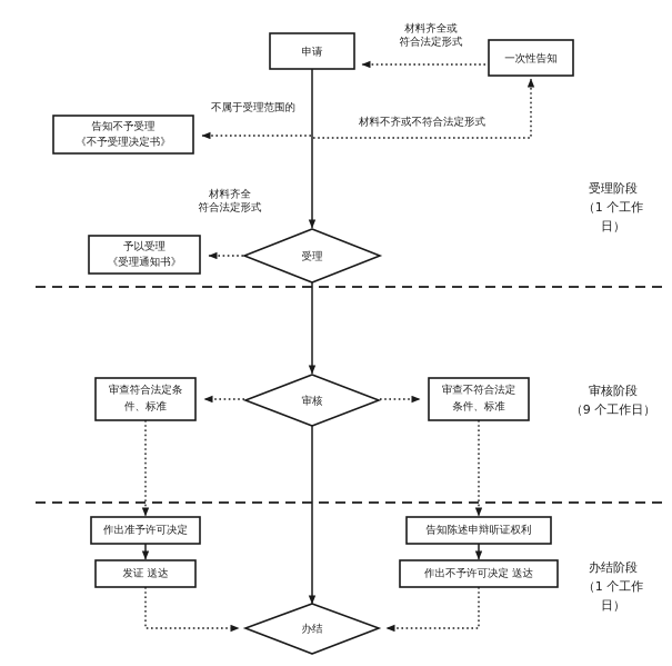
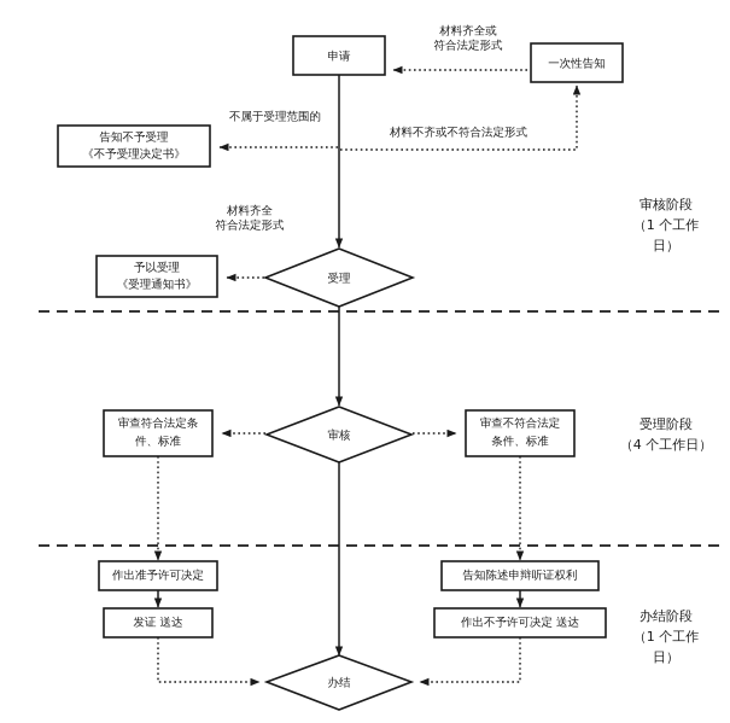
  申请
  一次性告知
  材料齐全或
  符合法定形式
  告知不予受理
  《不予受理决定书》
  不属于受理范围的
  材料不齐或不符合法定形式
  受理
  予以受理
  《受理通知书》
  材料齐全
  符合法定形式
  审核
  审查符合法定条
  件、标准
  审查不符合法定
  条件、标准
  作出准予许可决定
  发证 送达
  告知陈述申辩听证权利
  作出不予许可决定 送达
  办结
- 受理阶段
+ 审核阶段
  （1 个工作
  日）
- 审核阶段
+ 受理阶段
- （9 个工作日）
+ （4 个工作日）
  办结阶段
  （1 个工作
  日）
